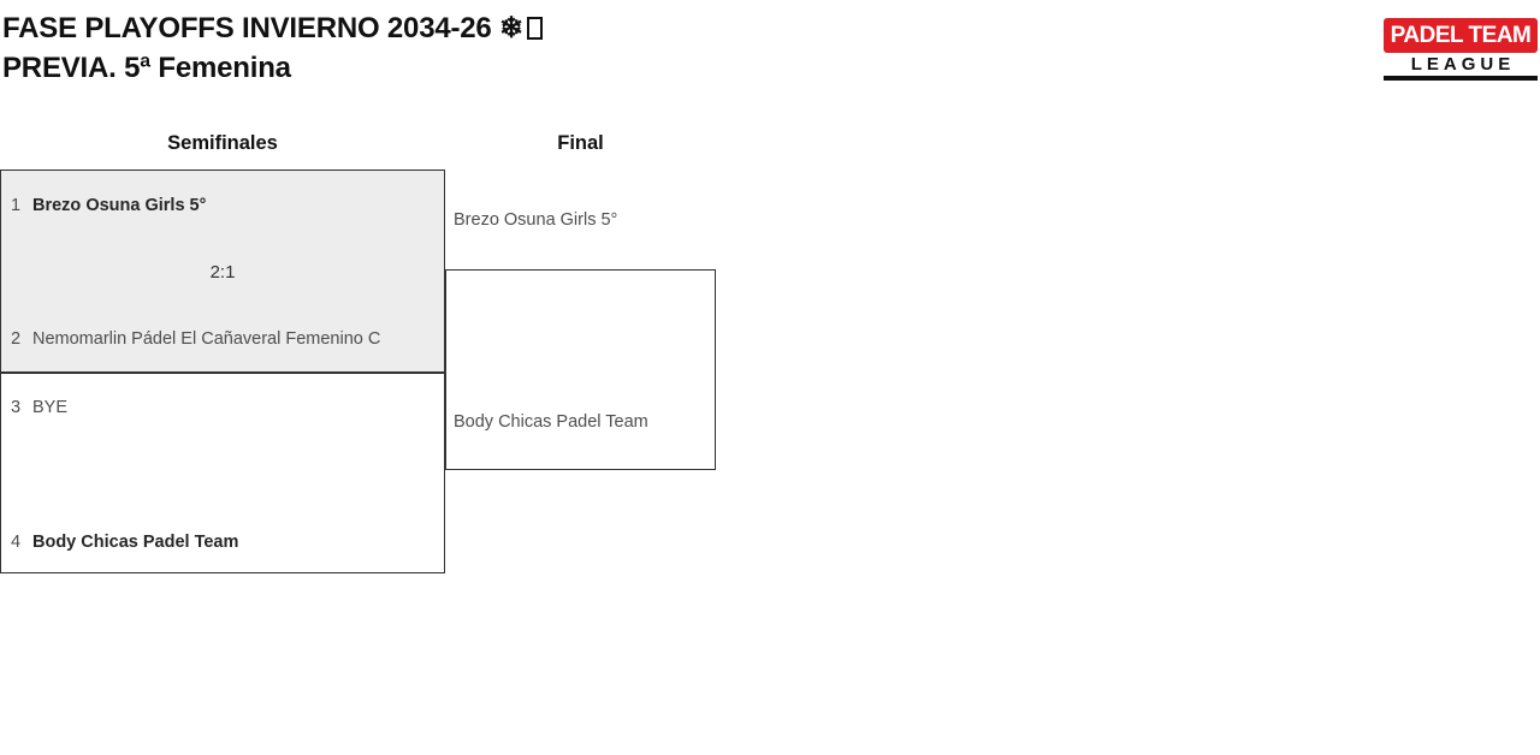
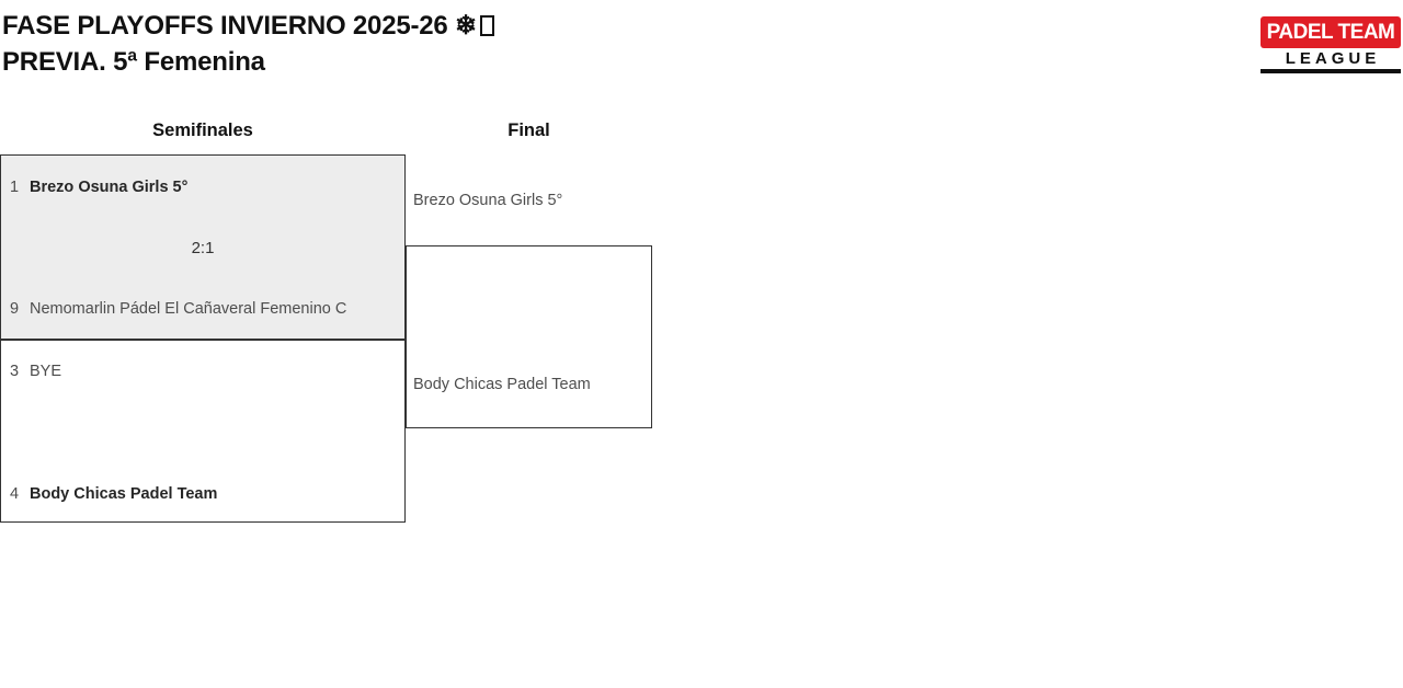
- FASE PLAYOFFS INVIERNO 2034-26 ❄
+ FASE PLAYOFFS INVIERNO 2025-26 ❄
  PREVIA. 5ª Femenina
  PADEL TEAM
  LEAGUE
  Semifinales
  Final
  1
  Brezo Osuna Girls 5°
  2:1
- 2
+ 9
  Nemomarlin Pádel El Cañaveral Femenino C
  3
  BYE
  4
  Body Chicas Padel Team
  Brezo Osuna Girls 5°
  Body Chicas Padel Team
